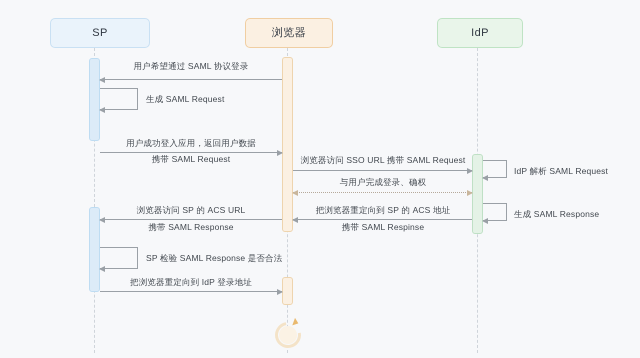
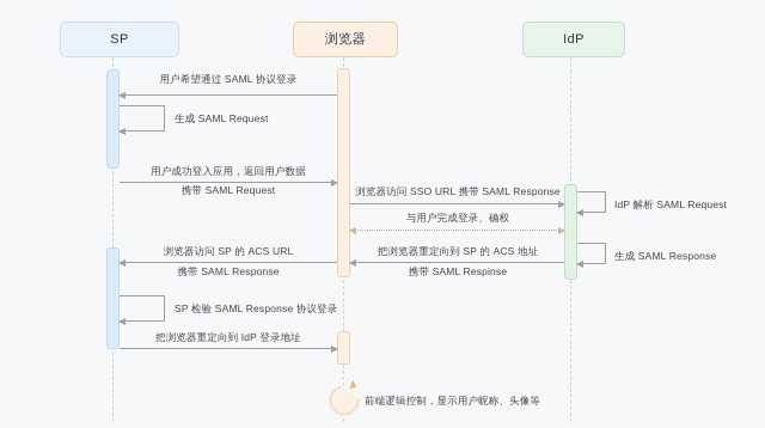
  SP
  浏览器
  IdP
  用户希望通过 SAML 协议登录
  生成 SAML Request
  用户成功登入应用，返回用户数据
  携带 SAML Request
- 浏览器访问 SSO URL 携带 SAML Request
+ 浏览器访问 SSO URL 携带 SAML Response
  IdP 解析 SAML Request
  与用户完成登录、确权
  生成 SAML Response
  把浏览器重定向到 SP 的 ACS 地址
  携带 SAML Respinse
  浏览器访问 SP 的 ACS URL
  携带 SAML Response
- SP 检验 SAML Response 是否合法
+ SP 检验 SAML Response 协议登录
  把浏览器重定向到 IdP 登录地址
+ 前端逻辑控制，显示用户昵称、头像等
